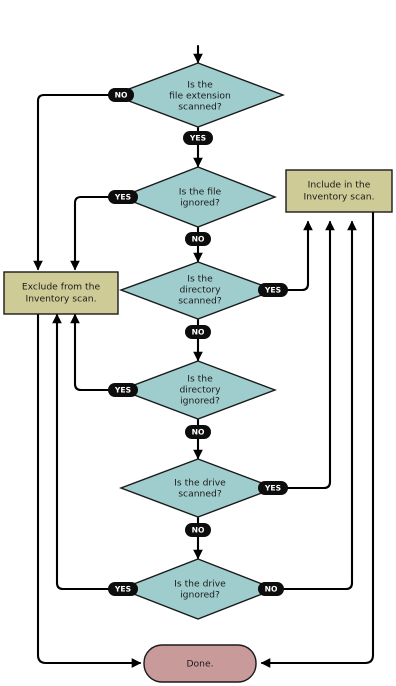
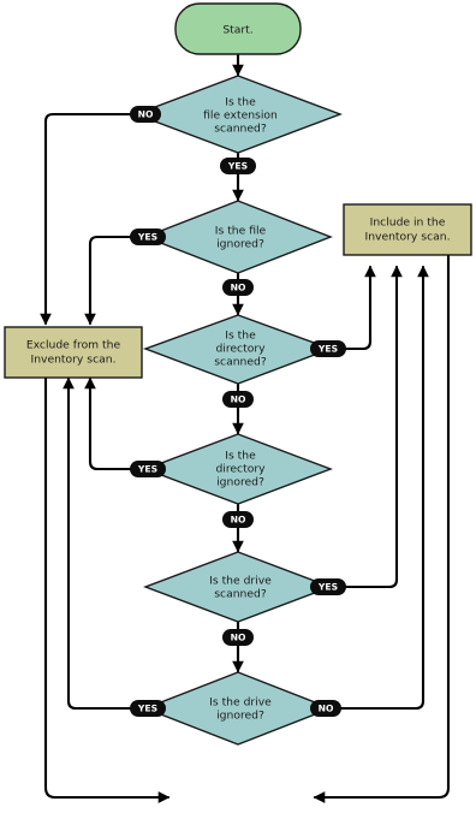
+ Start.
  Is the
  file extension
  scanned?
  Is the file
  ignored?
  Is the
  directory
  scanned?
  Is the
  directory
  ignored?
  Is the drive
  scanned?
  Is the drive
  ignored?
  Exclude from the
  Inventory scan.
  Include in the
  Inventory scan.
- Done.
  NO
  YES
  YES
  NO
  YES
  NO
  YES
  NO
  YES
  NO
  YES
  NO
